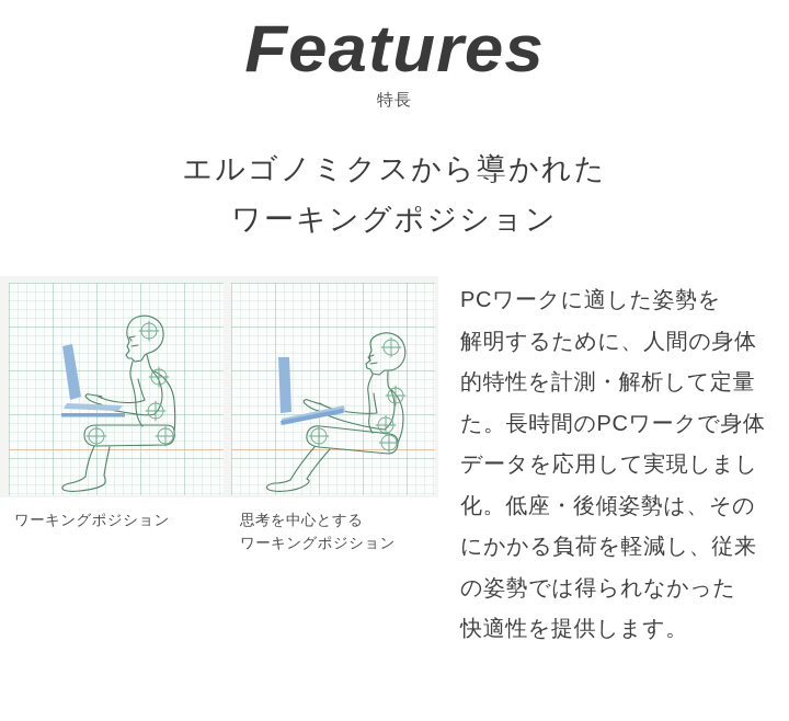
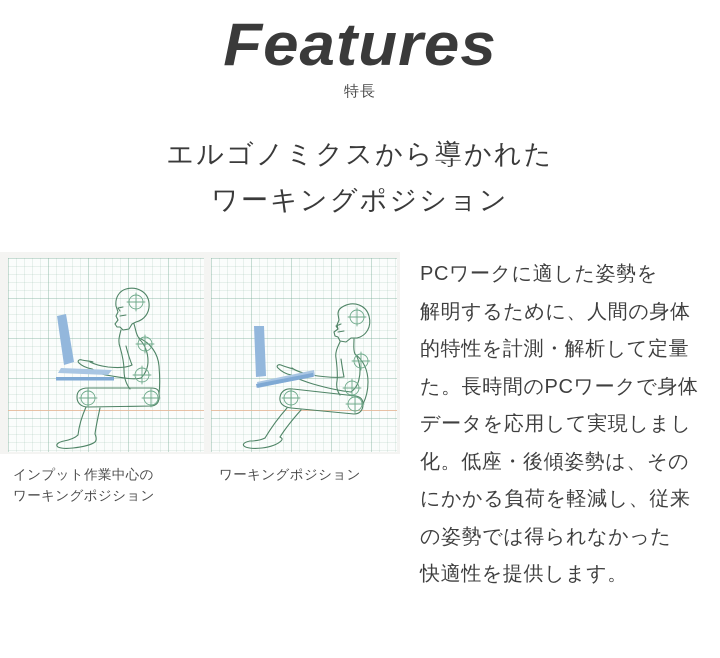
  Features
  特長
  エルゴノミクスから導かれた
  ワーキングポジション
+ インプット作業中心の
  ワーキングポジション
- 思考を中心とする
  ワーキングポジション
  PCワークに適した姿勢を
  解明するために、人間の身体
  的特性を計測・解析して定量
  た。長時間のPCワークで身体
  データを応用して実現しまし
  化。低座・後傾姿勢は、その
  にかかる負荷を軽減し、従来
  の姿勢では得られなかった
  快適性を提供します。
